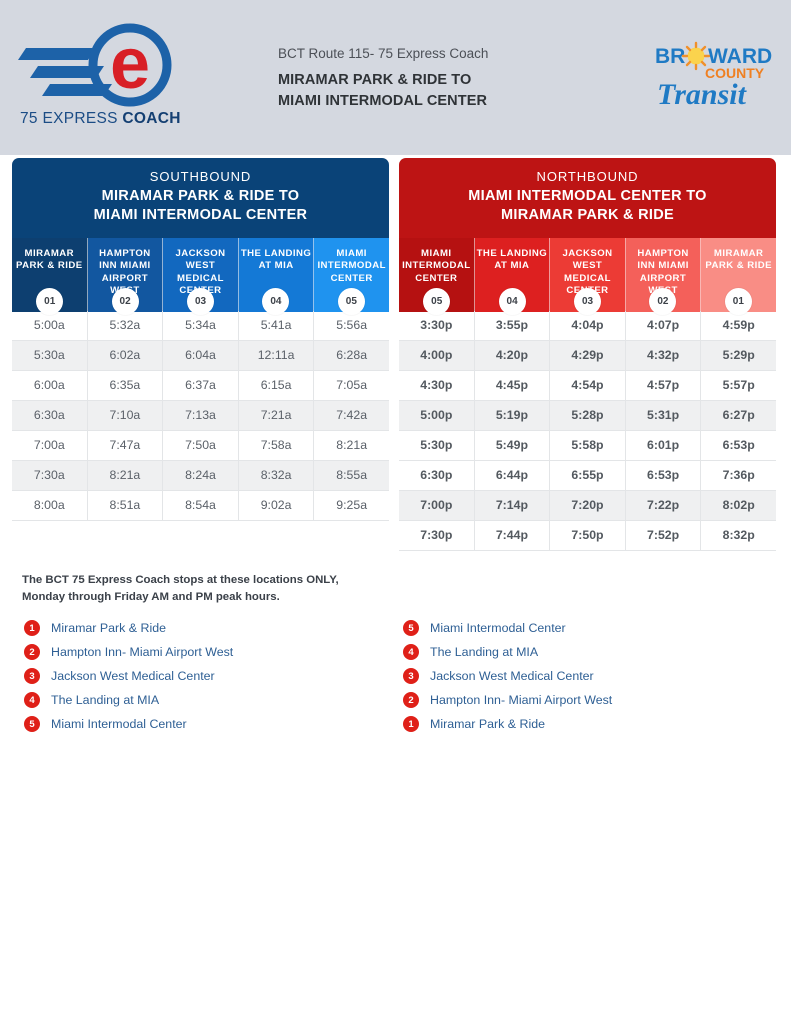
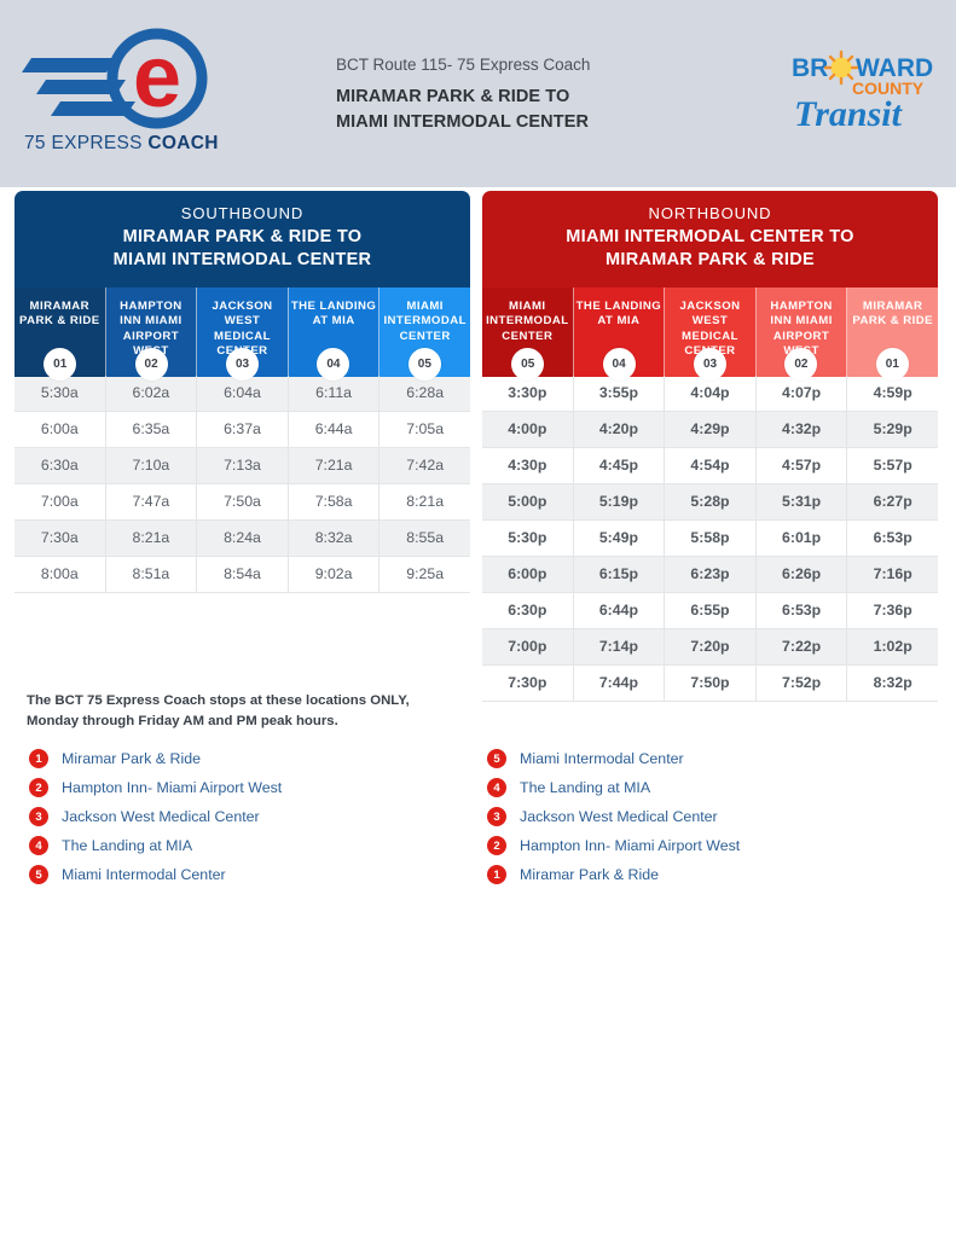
  e
  75 EXPRESS COACH
  BCT Route 115- 75 Express Coach
  MIRAMAR PARK & RIDE TO
  MIAMI INTERMODAL CENTER
  BR
  WARD
  COUNTY
  Transit
  SOUTHBOUND
  MIRAMAR PARK & RIDE TO
  MIAMI INTERMODAL CENTER
  MIRAMAR PARK & RIDE
  HAMPTON INN MIAMI AIRPORT WT
  JACKSON WEST MEDICAL CER
  THE LANDING AT MIA
  MIAMI INTERMODAL CENTER
  01
  02
  03
  04
  05
- 5:00a
- 5:32a
- 5:34a
- 5:41a
- 5:56a
  5:30a
  6:02a
  6:04a
- 12:11a
+ 6:11a
  6:28a
  6:00a
  6:35a
  6:37a
- 6:15a
+ 6:44a
  7:05a
  6:30a
  7:10a
  7:13a
  7:21a
  7:42a
  7:00a
  7:47a
  7:50a
  7:58a
  8:21a
  7:30a
  8:21a
  8:24a
  8:32a
  8:55a
  8:00a
  8:51a
  8:54a
  9:02a
  9:25a
  NORTHBOUND
  MIAMI INTERMODAL CENTER TO
  MIRAMAR PARK & RIDE
  MIAMI INTERMODAL CENTER
  THE LANDING AT MIA
  JACKSON WEST MEDICAL CER
  HAMPTON INN MIAMI AIRPORT T
  MIRAMAR PARK & RIDE
  05
  04
  03
  02
  01
  3:30p
  3:55p
  4:04p
  4:07p
  4:59p
  4:00p
  4:20p
  4:29p
  4:32p
  5:29p
  4:30p
  4:45p
  4:54p
  4:57p
  5:57p
  5:00p
  5:19p
  5:28p
  5:31p
  6:27p
  5:30p
  5:49p
  5:58p
  6:01p
  6:53p
+ 6:00p
+ 6:15p
+ 6:23p
+ 6:26p
+ 7:16p
  6:30p
  6:44p
  6:55p
  6:53p
  7:36p
  7:00p
  7:14p
  7:20p
  7:22p
- 8:02p
+ 1:02p
  7:30p
  7:44p
  7:50p
  7:52p
  8:32p
  The BCT 75 Express Coach stops at these locations ONLY,
  Monday through Friday AM and PM peak hours.
  1
  Miramar Park & Ride
  2
  Hampton Inn- Miami Airport West
  3
  Jackson West Medical Center
  4
  The Landing at MIA
  5
  Miami Intermodal Center
  5
  Miami Intermodal Center
  4
  The Landing at MIA
  3
  Jackson West Medical Center
  2
  Hampton Inn- Miami Airport West
  1
  Miramar Park & Ride
